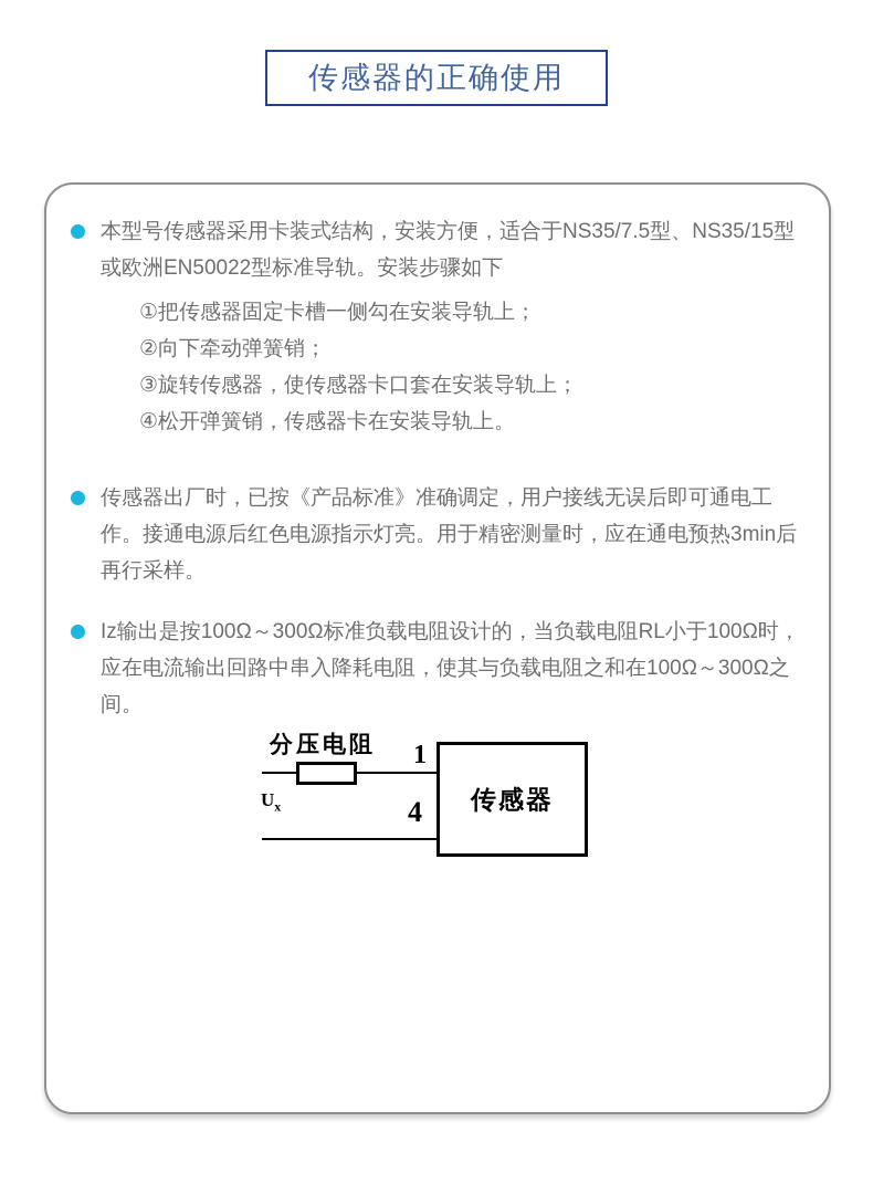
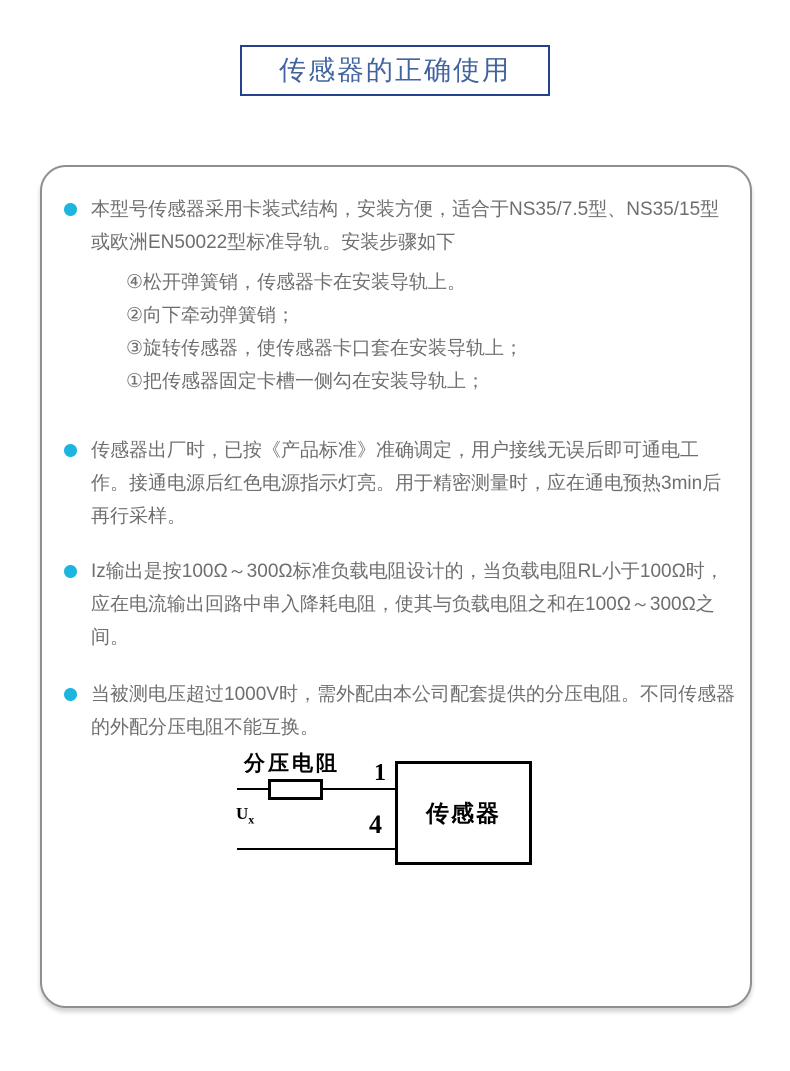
  传感器的正确使用
  本型号传感器采用卡装式结构，安装方便，适合于NS35/7.5型、NS35/15型或欧洲EN50022型标准导轨。安装步骤如下
- ①把传感器固定卡槽一侧勾在安装导轨上；
+ ④松开弹簧销，传感器卡在安装导轨上。
  ②向下牵动弹簧销；
  ③旋转传感器，使传感器卡口套在安装导轨上；
- ④松开弹簧销，传感器卡在安装导轨上。
+ ①把传感器固定卡槽一侧勾在安装导轨上；
  传感器出厂时，已按《产品标准》准确调定，用户接线无误后即可通电工作。接通电源后红色电源指示灯亮。用于精密测量时，应在通电预热3min后再行采样。
  Iz输出是按100Ω～300Ω标准负载电阻设计的，当负载电阻RL小于100Ω时，应在电流输出回路中串入降耗电阻，使其与负载电阻之和在100Ω～300Ω之间。
+ 当被测电压超过1000V时，需外配由本公司配套提供的分压电阻。不同传感器的外配分压电阻不能互换。
  分压电阻
  1
  Ux
  4
  传感器
